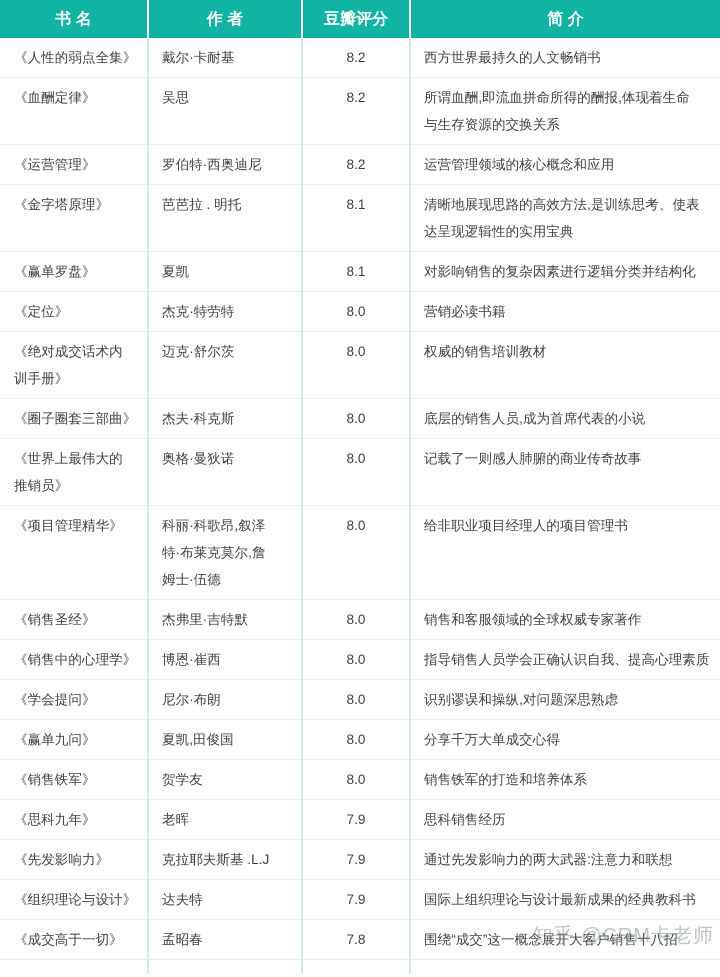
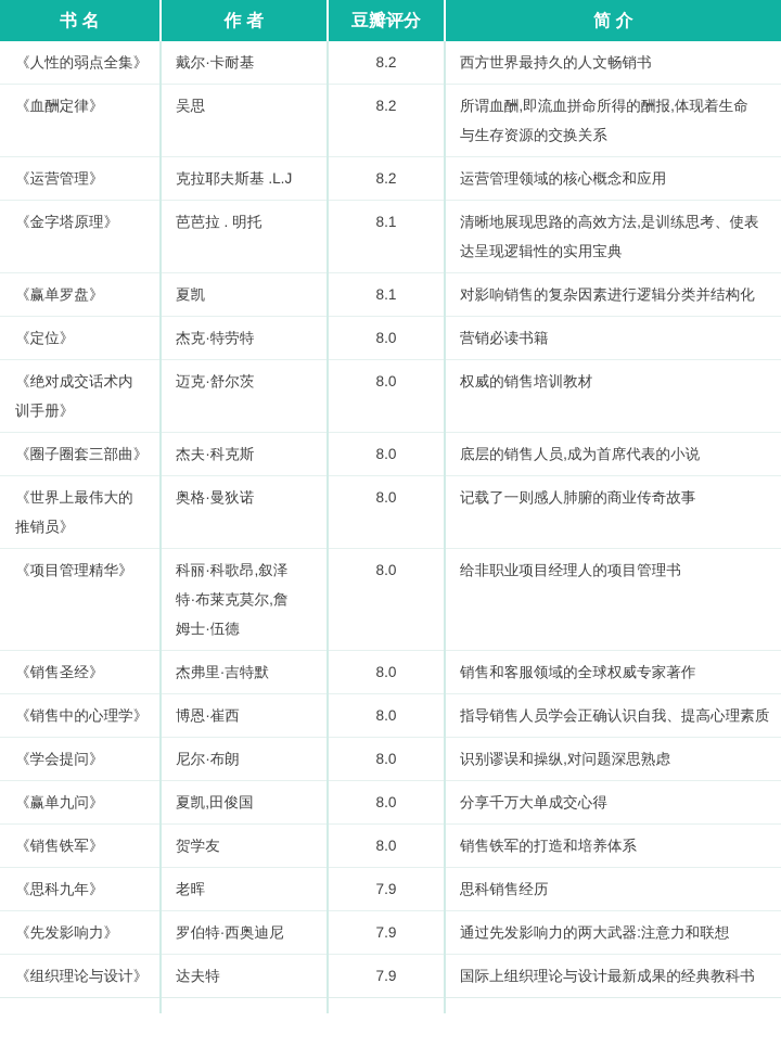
  书 名	作 者	豆瓣评分	简 介
  《人性的弱点全集》	戴尔·卡耐基	8.2	西方世界最持久的人文畅销书
  《血酬定律》	吴思	8.2	所谓血酬,即流血拼命所得的酬报,体现着生命 与生存资源的交换关系
- 《运营管理》	罗伯特·西奥迪尼	8.2	运营管理领域的核心概念和应用
+ 《运营管理》	克拉耶夫斯基 .L.J	8.2	运营管理领域的核心概念和应用
  《金字塔原理》	芭芭拉 . 明托	8.1	清晰地展现思路的高效方法,是训练思考、使表 达呈现逻辑性的实用宝典
  《赢单罗盘》	夏凯	8.1	对影响销售的复杂因素进行逻辑分类并结构化
  《定位》	杰克·特劳特	8.0	营销必读书籍
  《绝对成交话术内 训手册》	迈克·舒尔茨	8.0	权威的销售培训教材
  《圈子圈套三部曲》	杰夫·科克斯	8.0	底层的销售人员,成为首席代表的小说
  《世界上最伟大的 推销员》	奥格·曼狄诺	8.0	记载了一则感人肺腑的商业传奇故事
  《项目管理精华》	科丽·科歌昂,叙泽 特·布莱克莫尔,詹 姆士·伍德	8.0	给非职业项目经理人的项目管理书
  《销售圣经》	杰弗里·吉特默	8.0	销售和客服领域的全球权威专家著作
  《销售中的心理学》	博恩·崔西	8.0	指导销售人员学会正确认识自我、提高心理素质
  《学会提问》	尼尔·布朗	8.0	识别谬误和操纵,对问题深思熟虑
  《赢单九问》	夏凯,田俊国	8.0	分享千万大单成交心得
  《销售铁军》	贺学友	8.0	销售铁军的打造和培养体系
  《思科九年》	老晖	7.9	思科销售经历
- 《先发影响力》	克拉耶夫斯基 .L.J	7.9	通过先发影响力的两大武器:注意力和联想
+ 《先发影响力》	罗伯特·西奥迪尼	7.9	通过先发影响力的两大武器:注意力和联想
  《组织理论与设计》	达夫特	7.9	国际上组织理论与设计最新成果的经典教科书
- 《成交高于一切》	孟昭春	7.8	围绕“成交”这一概念展开大客户销售十八招
- 知乎 @CRM卡老师
